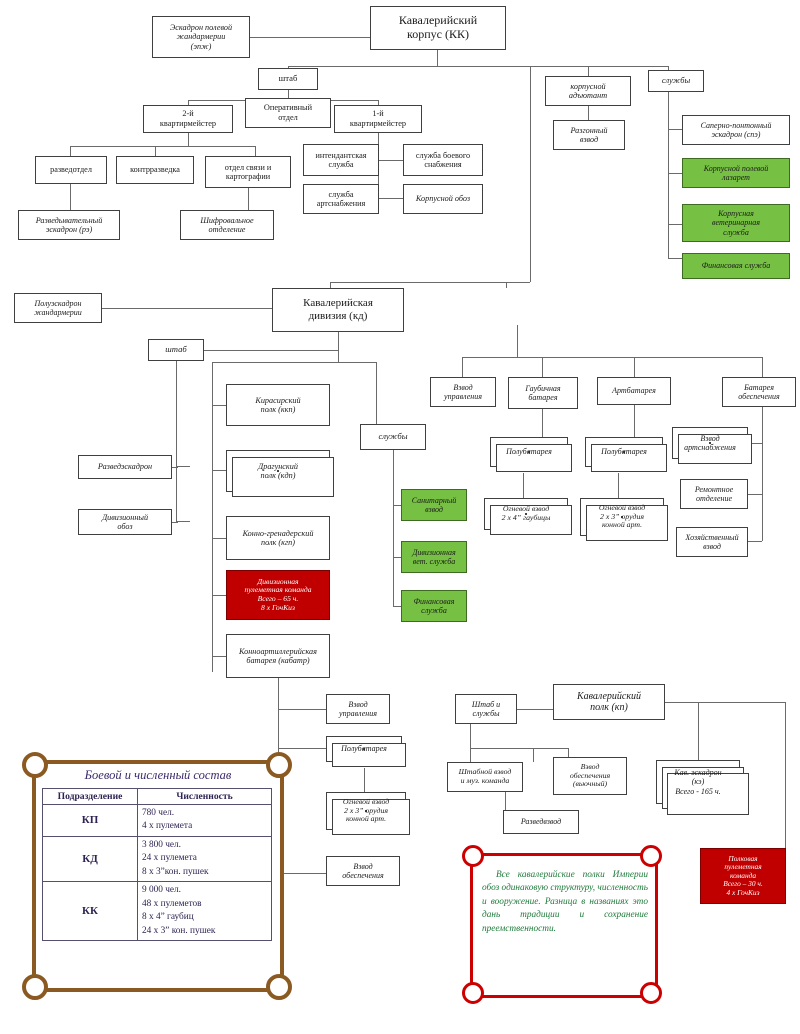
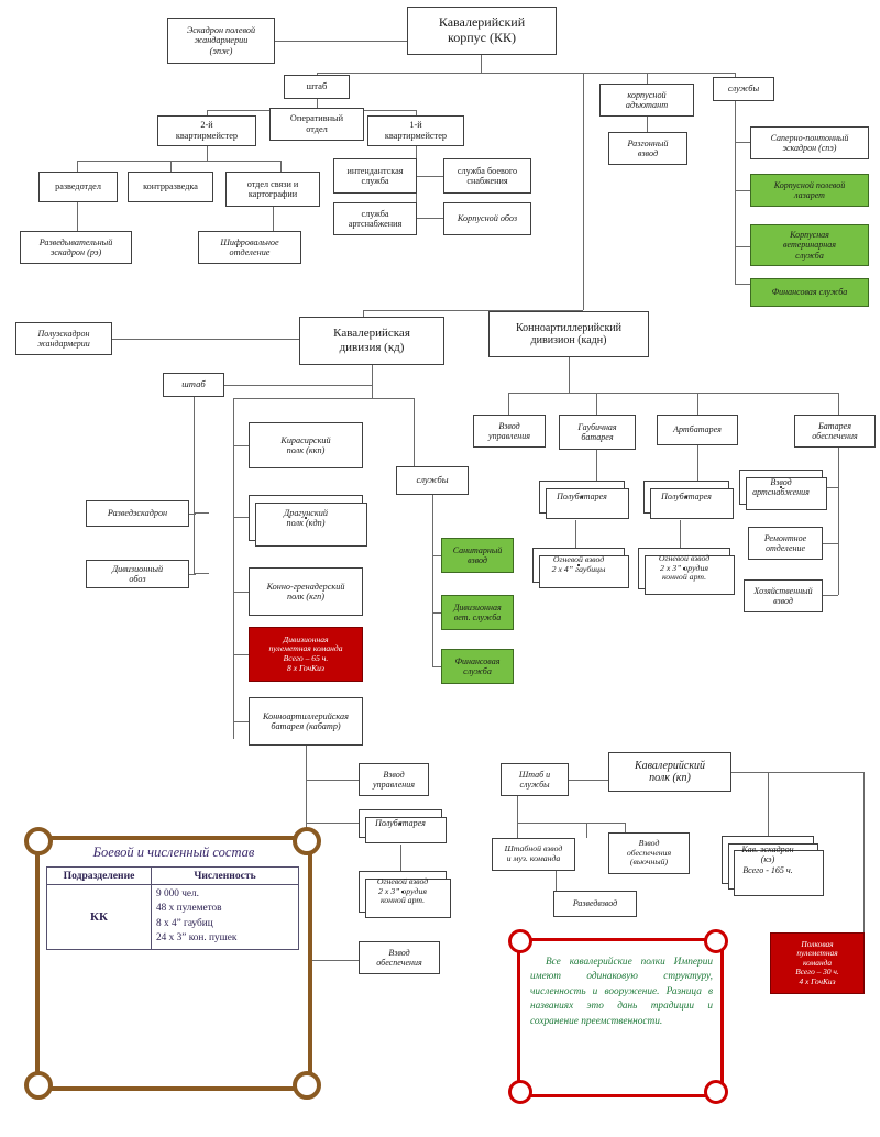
  Кавалерийский
  корпус (КК)
  Эскадрон полевой
  жандармерии
  (эпж)
  штаб
  2-й
  квартирмейстер
  Оперативный
  отдел
  1-й
  квартирмейстер
  разведотдел
  контрразведка
  отдел связи и
  картографии
  Разведывательный
  эскадрон (рэ)
  Шифровальное
  отделение
  интендантская
  служба
  служба боевого
  снабжения
  служба
  артснабжения
  Корпусной обоз
  корпусной
  адъютант
  Разгонный
  взвод
  службы
  Саперно-понтонный
  эскадрон (спэ)
  Корпусной полевой
  лазарет
  Корпусная
  ветеринарная
  служба
  Финансовая служба
  Кавалерийская
  дивизия (кд)
+ Конноартиллерийский
+ дивизион (кадн)
  Полуэскадрон
  жандармерии
  штаб
  Разведэскадрон
  Дивизионный
  обоз
  Кирасирский
  полк (ккп)
  Драгунский
  полк (кдп)
  Конно-гренадерский
  полк (кгп)
  Дивизионная
  пулеметная команда
  Всего – 65 ч.
  8 х ГочКиз
  Конноартиллерийская
  батарея (кабатр)
  службы
  Санитарный
  взвод
  Дивизионная
  вет. служба
  Финансовая
  служба
  Взвод
  управления
  Гаубичная
  батарея
  Артбатарея
  Батарея
  обеспечения
  Полубатарея
  Полубатарея
  Огневой взвод
  2 х 4” гаубицы
  Огневой взвод
  2 х 3” орудия
  конной арт.
  Взвод
  артснабжения
  Ремонтное
  отделение
  Хозяйственный
  взвод
  Взвод
  управления
  Полубатарея
  Огневой взвод
  2 х 3” орудия
  конной арт.
  Взвод
  обеспечения
  Кавалерийский
  полк (кп)
  Штаб и
  службы
  Штабной взвод
  и муз. команда
  Взвод
  обеспечения
  (вьючный)
  Разведвзвод
  Кав. эскадрон
  (кэ)
  Всего - 165 ч.
  Полковая
  пулеметная
  команда
  Всего – 30 ч.
  4 х ГочКиз
  Боевой и численный состав
  Подразделение	Численность
- КП	780 чел.4 х пулемета
- КД	3 800 чел.24 х пулемета8 х 3”кон. пушек
  КК	9 000 чел.48 х пулеметов8 х 4” гаубиц24 х 3” кон. пушек
- Все кавалерийские полки Империи обоз одинаковую структуру, численность и вооружение. Разница в названиях это дань традиции и сохранение преемственности.
+ Все кавалерийские полки Империи имеют одинаковую структуру, численность и вооружение. Разница в названиях это дань традиции и сохранение преемственности.
